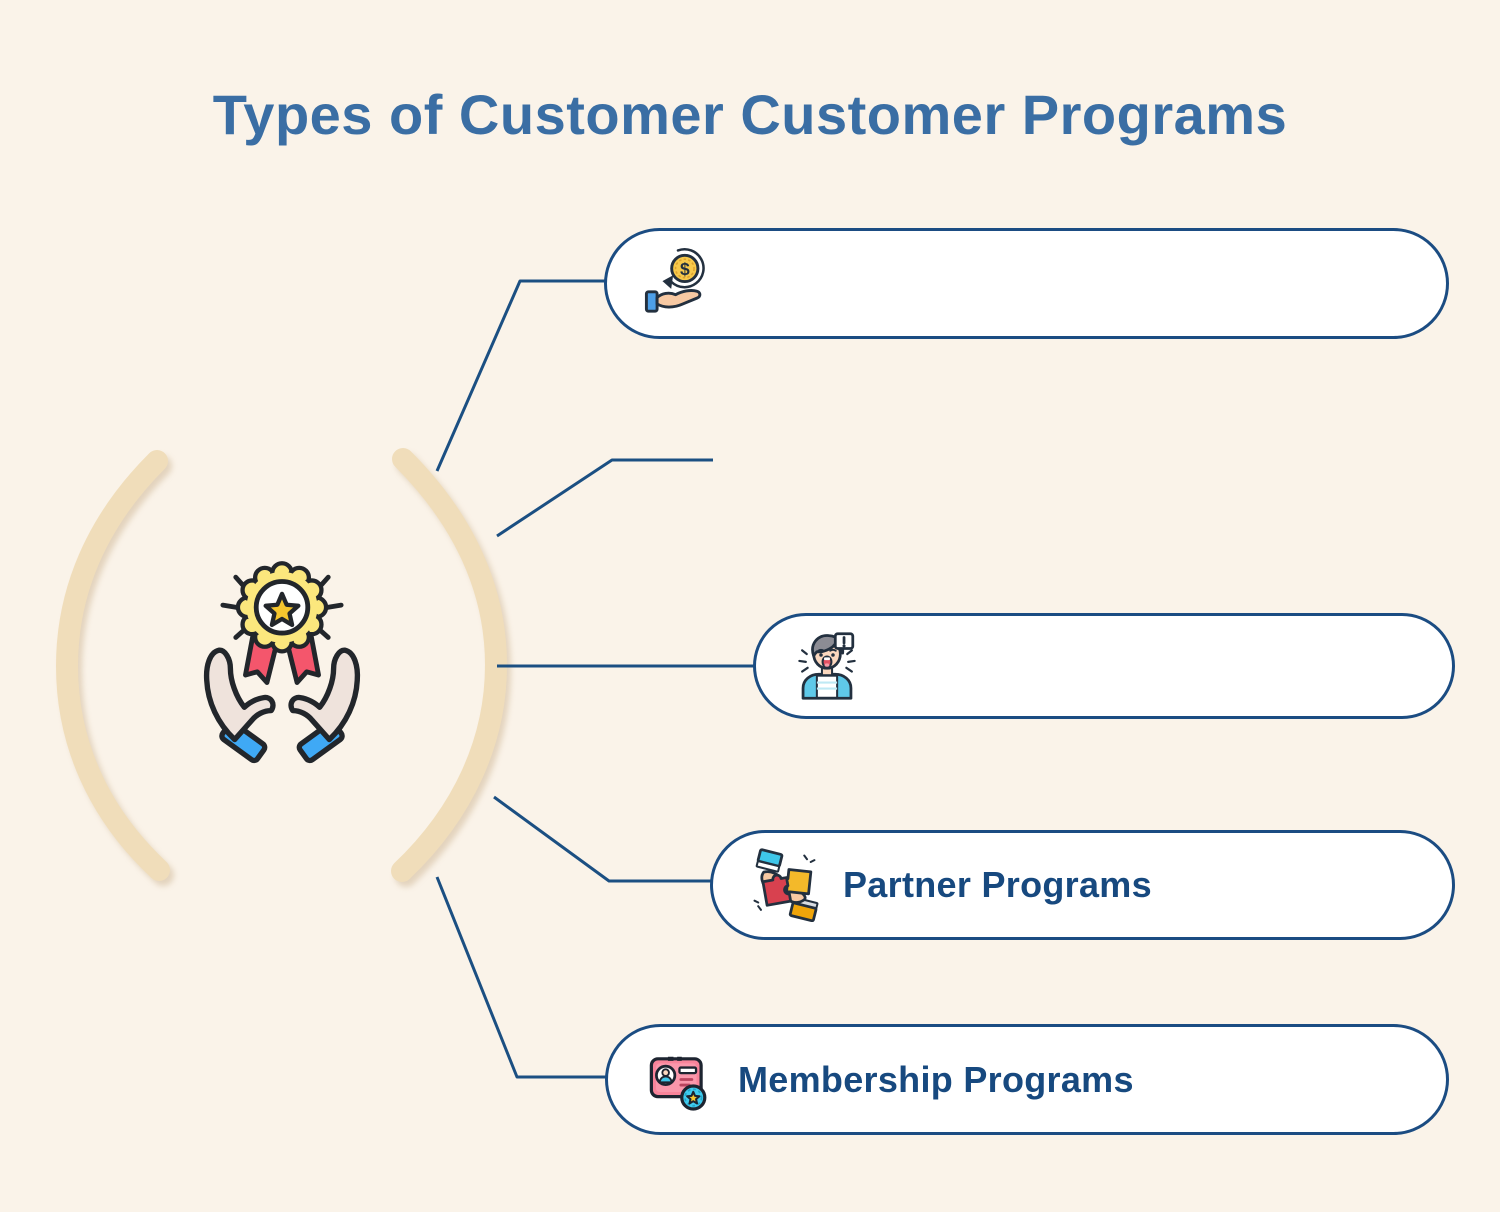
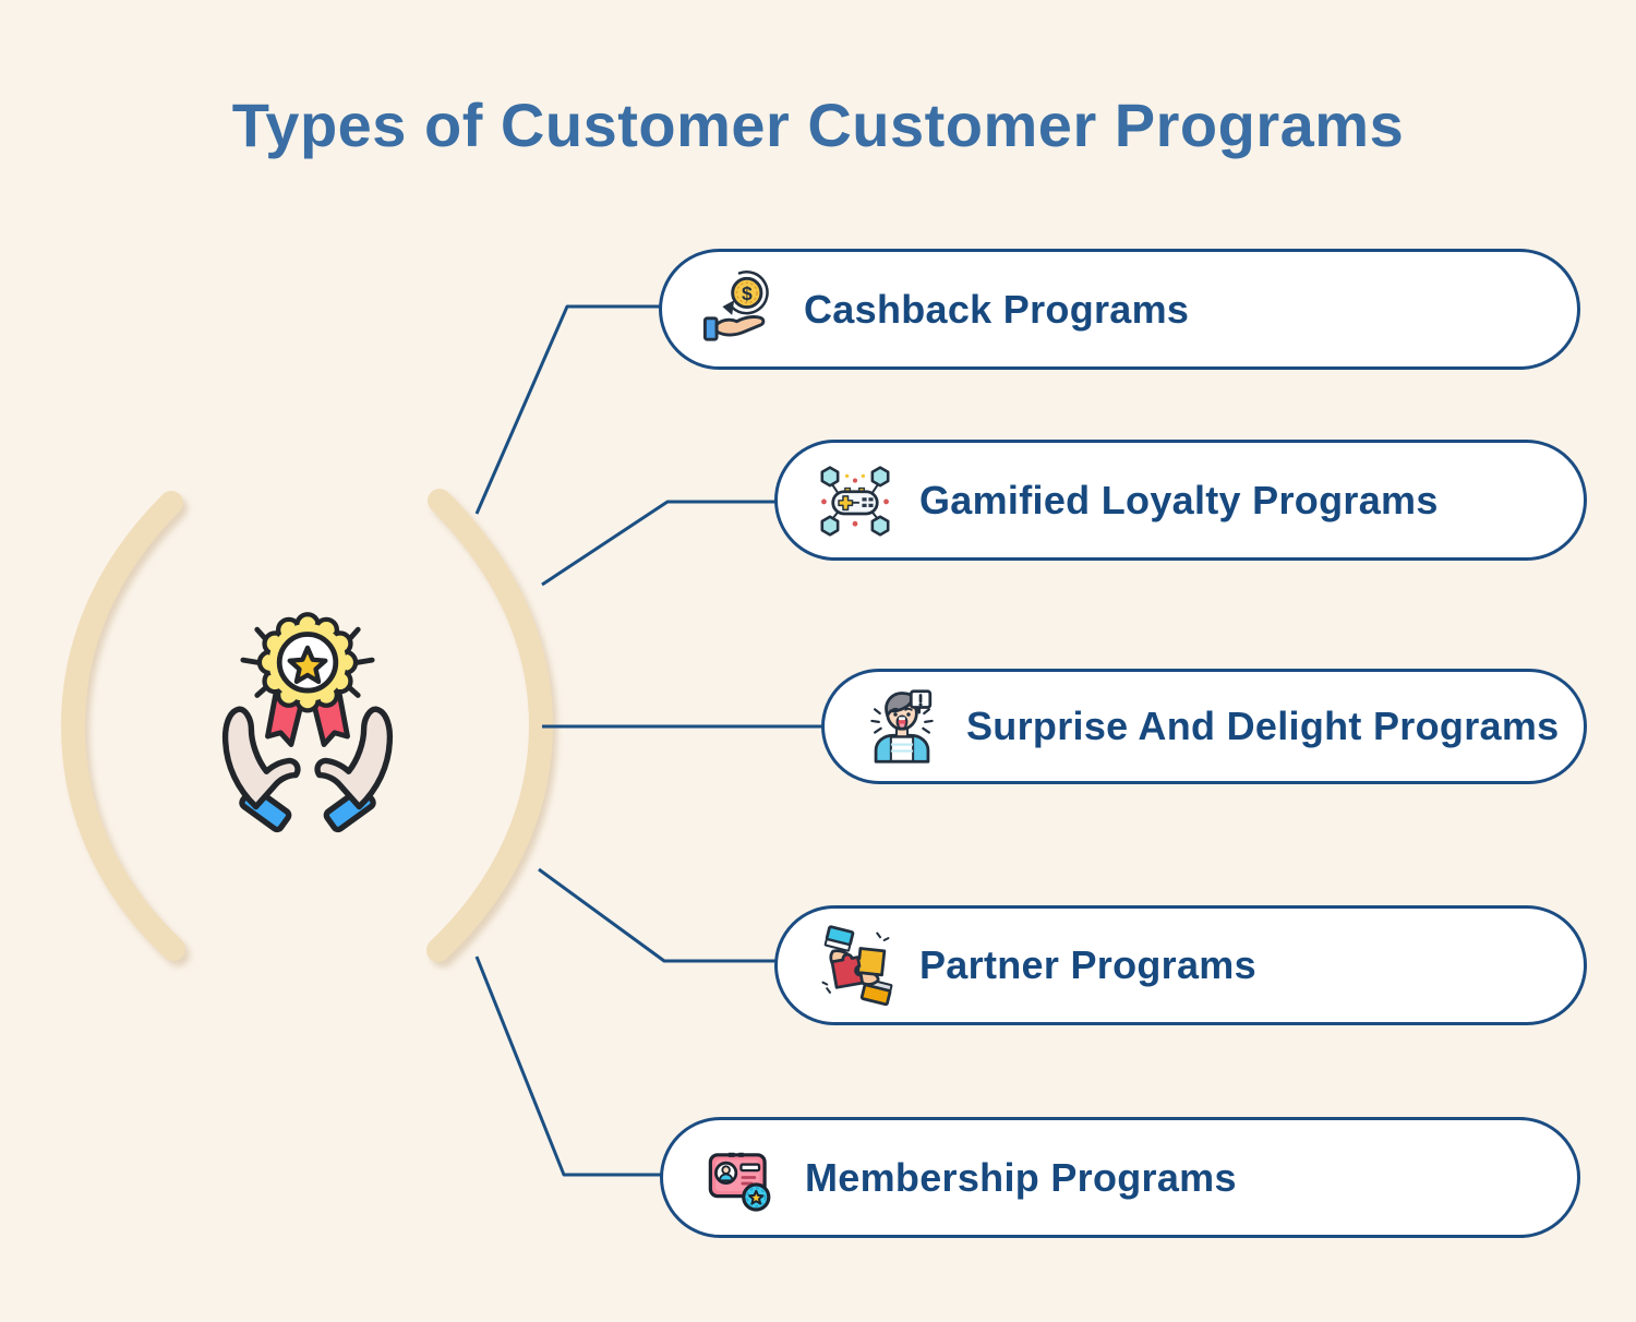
  Types of Customer Customer Programs
  $
+ Cashback Programs
+ Gamified Loyalty Programs
+ Surprise And Delight Programs
  Partner Programs
  Membership Programs
